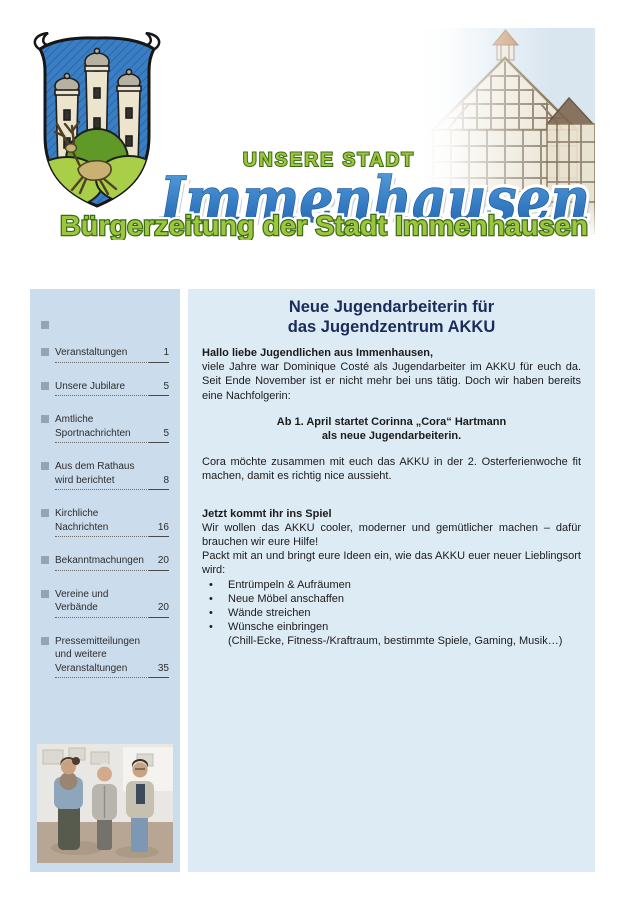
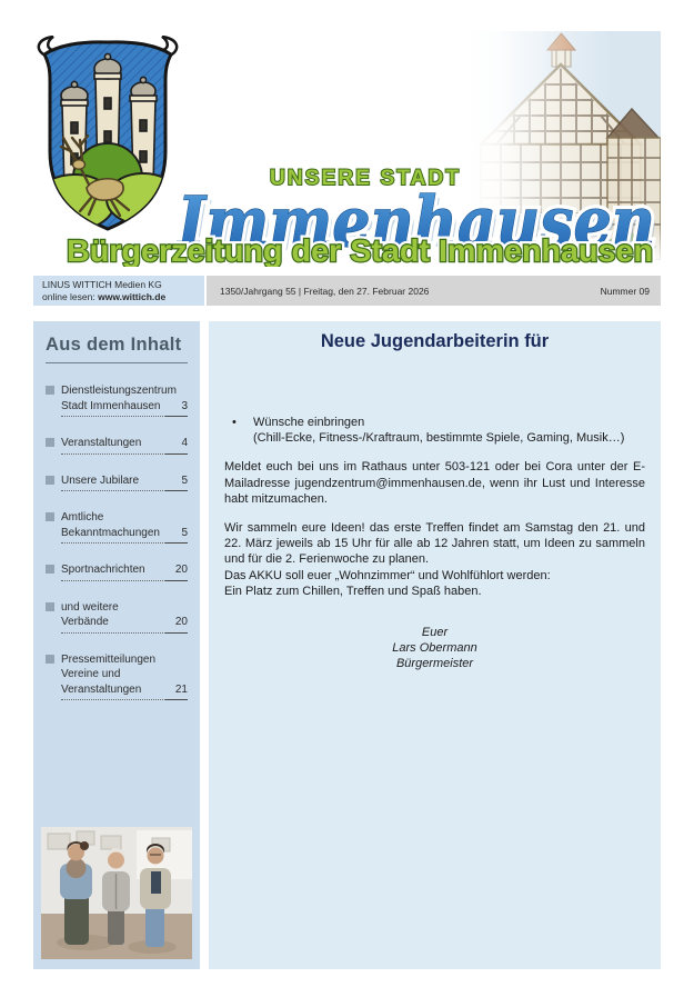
  Immenhausen
  UNSERE STADT
  Bürgerzeitung der Stadt Immenhausen
+ LINUS WITTICH Medien KG
+ online lesen: www.wittich.de
+ 1350/Jahrgang 55 | Freitag, den 27. Februar 2026
+ Nummer 09
+ Aus dem Inhalt
+ Dienstleistungszentrum
+ Stadt Immenhausen
+ 3
  Veranstaltungen
- 1
+ 4
  Unsere Jubilare
  5
  Amtliche
- Sportnachrichten
+ Bekanntmachungen
  5
- Aus dem Rathaus
- wird berichtet
- 8
- Kirchliche
- Nachrichten
- 16
- Bekanntmachungen
+ Sportnachrichten
  20
- Vereine und
+ und weitere
  Verbände
  20
  Pressemitteilungen
- und weitere
+ Vereine und
  Veranstaltungen
- 35
+ 21
  Neue Jugendarbeiterin für
- das Jugendzentrum AKKU
- Hallo liebe Jugendlichen aus Immenhausen,
- viele Jahre war Dominique Costé als Jugendarbeiter im AKKU für euch da. Seit Ende November ist er nicht mehr bei uns tätig. Doch wir haben bereits eine Nachfolgerin:
- Ab 1. April startet Corinna „Cora“ Hartmann
- als neue Jugendarbeiterin.
- Cora möchte zusammen mit euch das AKKU in der 2. Osterferienwoche fit machen, damit es richtig nice aussieht.
- Jetzt kommt ihr ins Spiel
- Wir wollen das AKKU cooler, moderner und gemütlicher machen – dafür brauchen wir eure Hilfe!
- Packt mit an und bringt eure Ideen ein, wie das AKKU euer neuer Lieblingsort wird:
- Entrümpeln & Aufräumen
- Neue Möbel anschaffen
- Wände streichen
  Wünsche einbringen
  (Chill-Ecke, Fitness-/Kraftraum, bestimmte Spiele, Gaming, Musik…)
+ Meldet euch bei uns im Rathaus unter 503-121 oder bei Cora unter der E-Mailadresse jugendzentrum@immenhausen.de, wenn ihr Lust und Interesse habt mitzumachen.
+ Wir sammeln eure Ideen! das erste Treffen findet am Samstag den 21. und 22. März jeweils ab 15 Uhr für alle ab 12 Jahren statt, um Ideen zu sammeln und für die 2. Ferienwoche zu planen.
+ Das AKKU soll euer „Wohnzimmer“ und Wohlfühlort werden:
+ Ein Platz zum Chillen, Treffen und Spaß haben.
+ Euer
+ Lars Obermann
+ Bürgermeister
